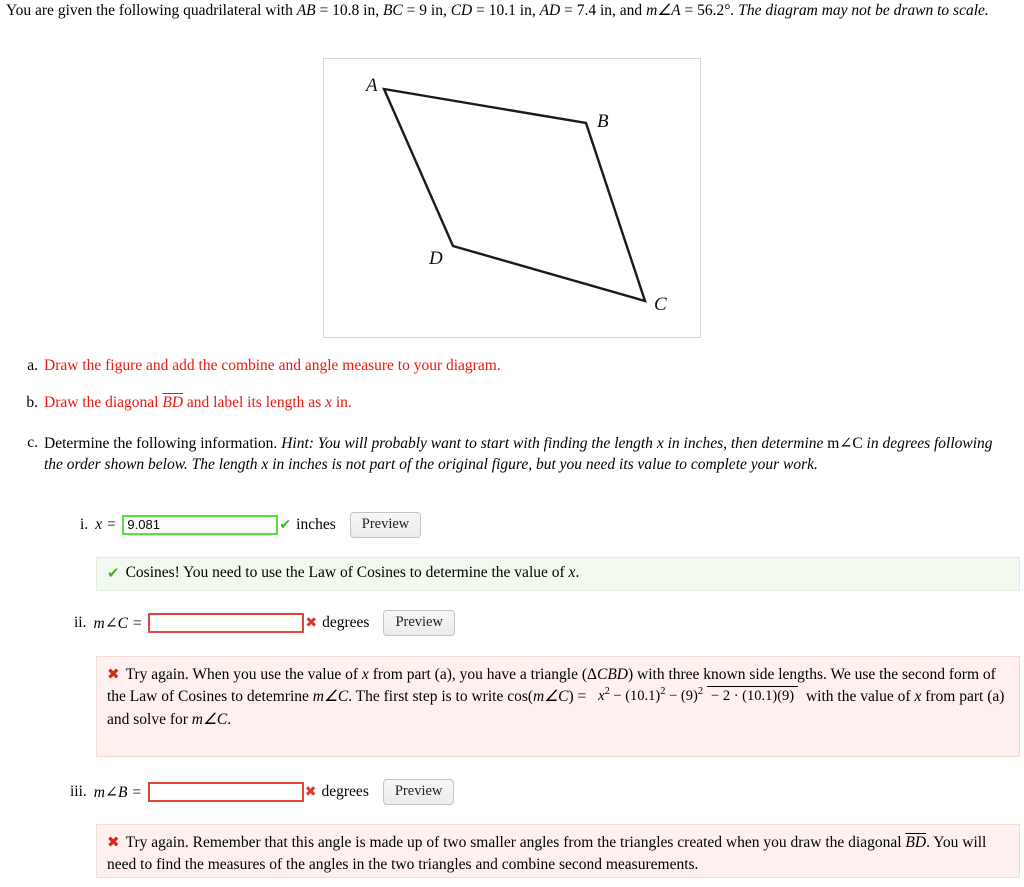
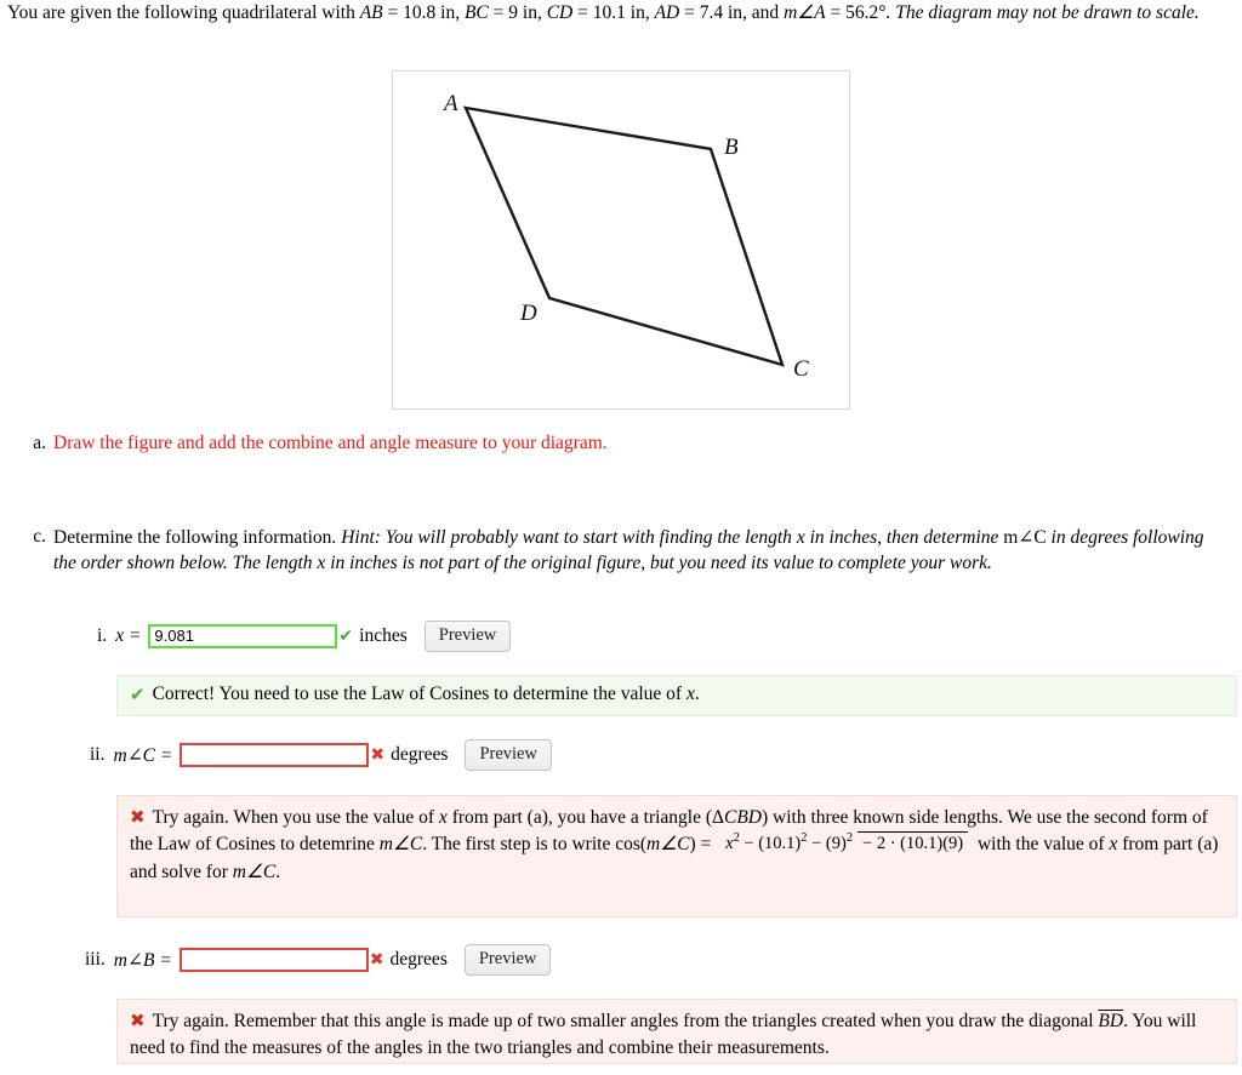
  You are given the following quadrilateral with AB = 10.8 in, BC = 9 in, CD = 10.1 in, AD = 7.4 in, and m∠A = 56.2°. The diagram may not be drawn to scale.
  A
  B
  C
  D
  a.
  Draw the figure and add the combine and angle measure to your diagram.
- b.
- Draw the diagonal BD and label its length as x in.
  c.
  Determine the following information. Hint: You will probably want to start with finding the length x in inches, then determine m∠C in degrees following the order shown below. The length x in inches is not part of the original figure, but you need its value to complete your work.
  i.
  x =
  9.081
  ✔
  inches
  Preview
  ✔
- Cosines! You need to use the Law of Cosines to determine the value of x.
+ Correct! You need to use the Law of Cosines to determine the value of x.
  ii.
  m∠C =
  ✖
  degrees
  Preview
  ✖ Try again. When you use the value of x from part (a), you have a triangle (ΔCBD) with three known side lengths. We use the second form of the Law of Cosines to detemrine m∠C. The first step is to write cos(m∠C) = x2 − (10.1)2 − (9)2 − 2 · (10.1)(9) with the value of x from part (a) and solve for m∠C.
  iii.
  m∠B =
  ✖
  degrees
  Preview
- ✖ Try again. Remember that this angle is made up of two smaller angles from the triangles created when you draw the diagonal BD. You will need to find the measures of the angles in the two triangles and combine second measurements.
+ ✖ Try again. Remember that this angle is made up of two smaller angles from the triangles created when you draw the diagonal BD. You will need to find the measures of the angles in the two triangles and combine their measurements.
